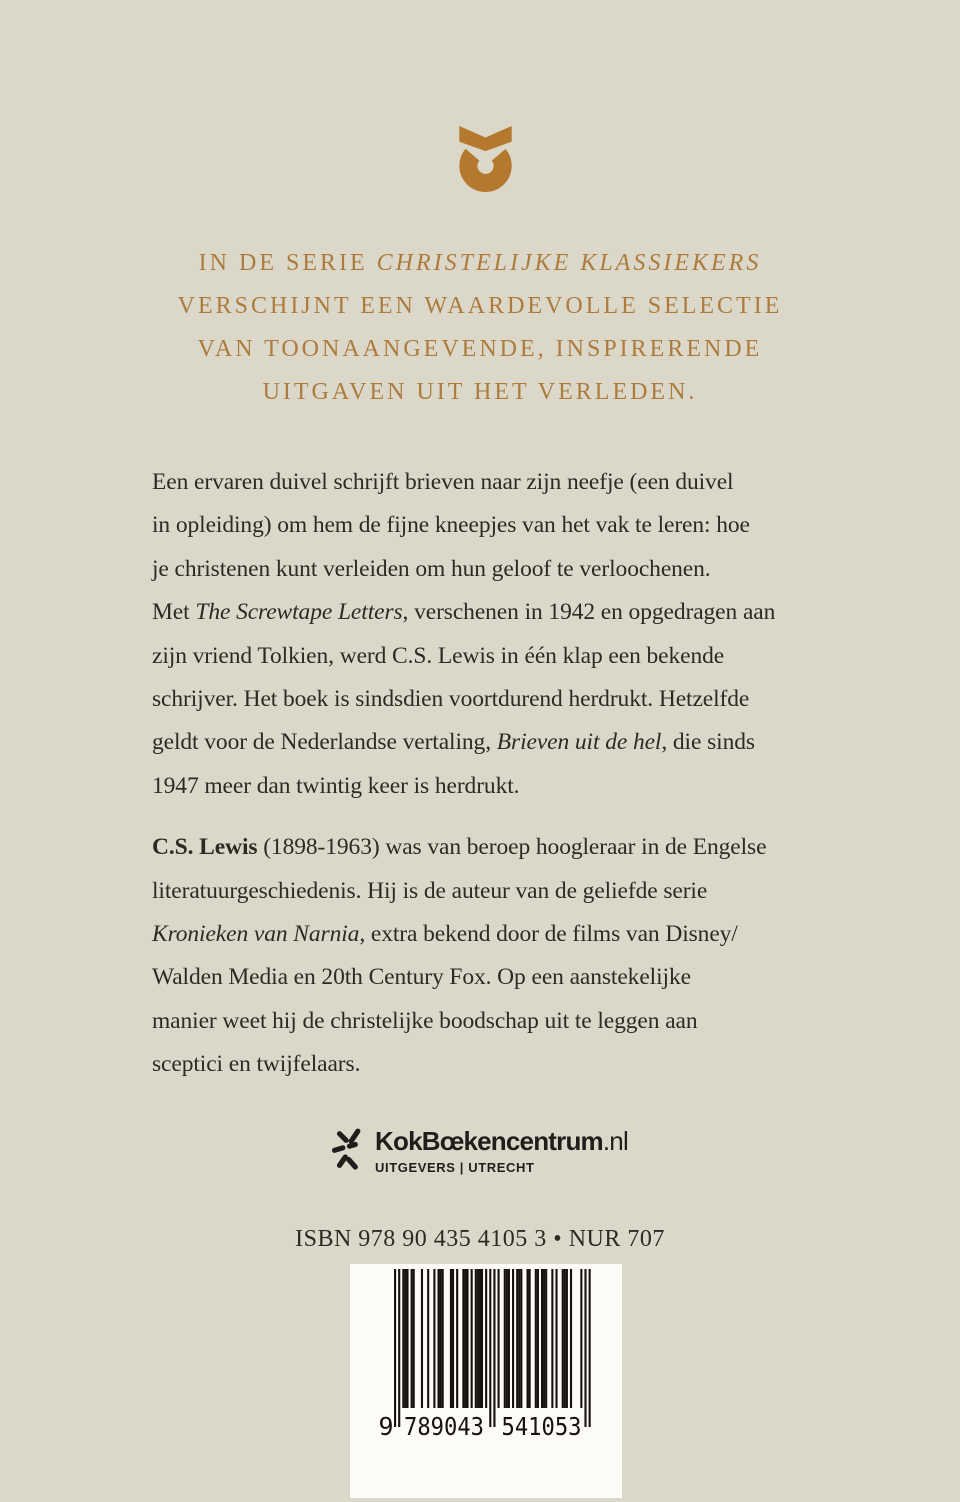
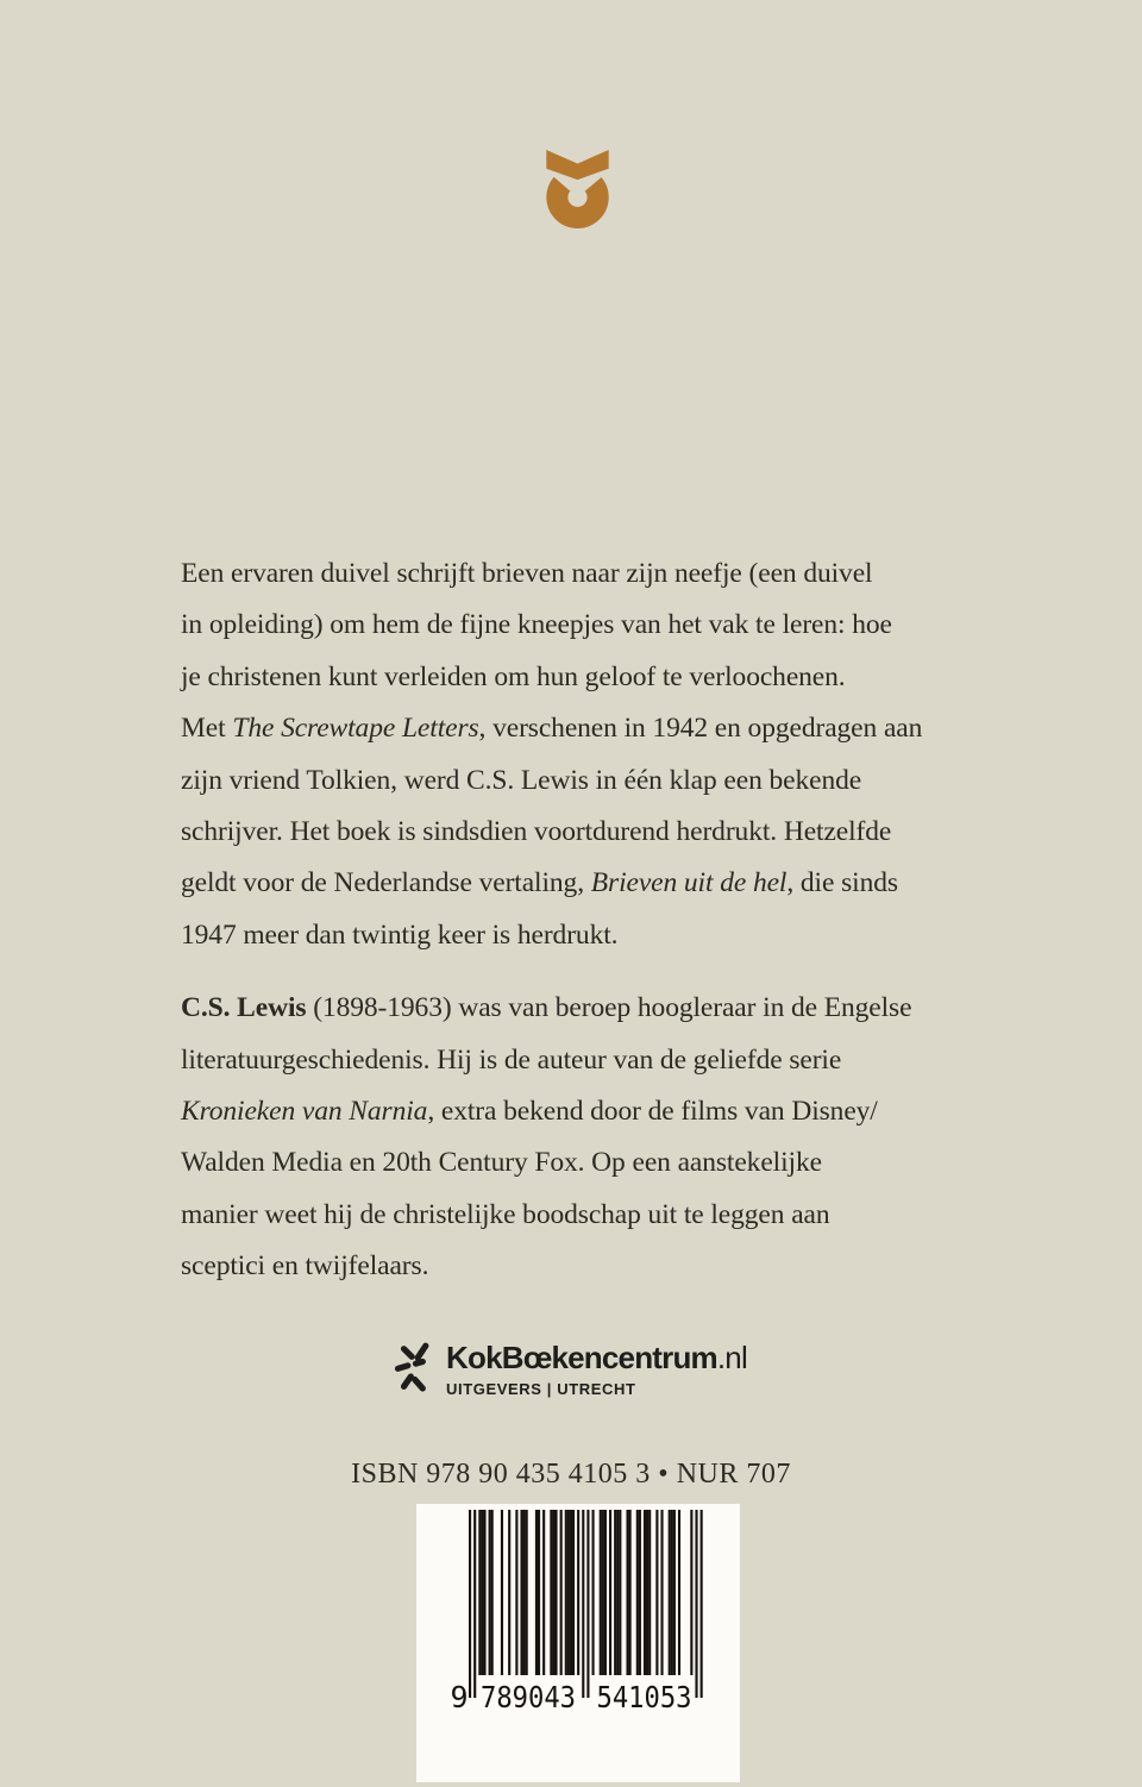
- IN DE SERIE CHRISTELIJKE KLASSIEKERS
- VERSCHIJNT EEN WAARDEVOLLE SELECTIE
- VAN TOONAANGEVENDE, INSPIRERENDE
- UITGAVEN UIT HET VERLEDEN.
  Een ervaren duivel schrijft brieven naar zijn neefje (een duivel
  in opleiding) om hem de fijne kneepjes van het vak te leren: hoe
  je christenen kunt verleiden om hun geloof te verloochenen.
  Met The Screwtape Letters, verschenen in 1942 en opgedragen aan
  zijn vriend Tolkien, werd C.S. Lewis in één klap een bekende
  schrijver. Het boek is sindsdien voortdurend herdrukt. Hetzelfde
  geldt voor de Nederlandse vertaling, Brieven uit de hel, die sinds
  1947 meer dan twintig keer is herdrukt.
  C.S. Lewis (1898-1963) was van beroep hoogleraar in de Engelse
  literatuurgeschiedenis. Hij is de auteur van de geliefde serie
  Kronieken van Narnia, extra bekend door de films van Disney/
  Walden Media en 20th Century Fox. Op een aanstekelijke
  manier weet hij de christelijke boodschap uit te leggen aan
  sceptici en twijfelaars.
  KokBœkencentrum.nl
  UITGEVERS | UTRECHT
  ISBN 978 90 435 4105 3 • NUR 707
  9
  789043
  541053
